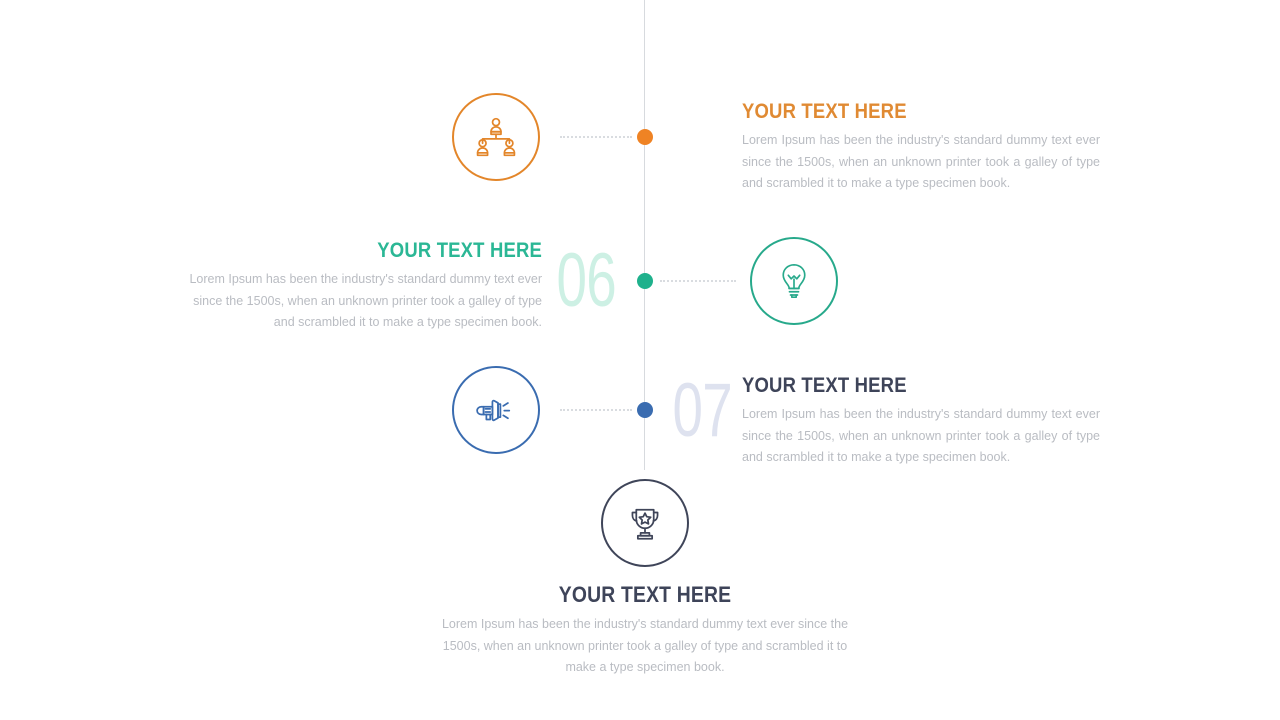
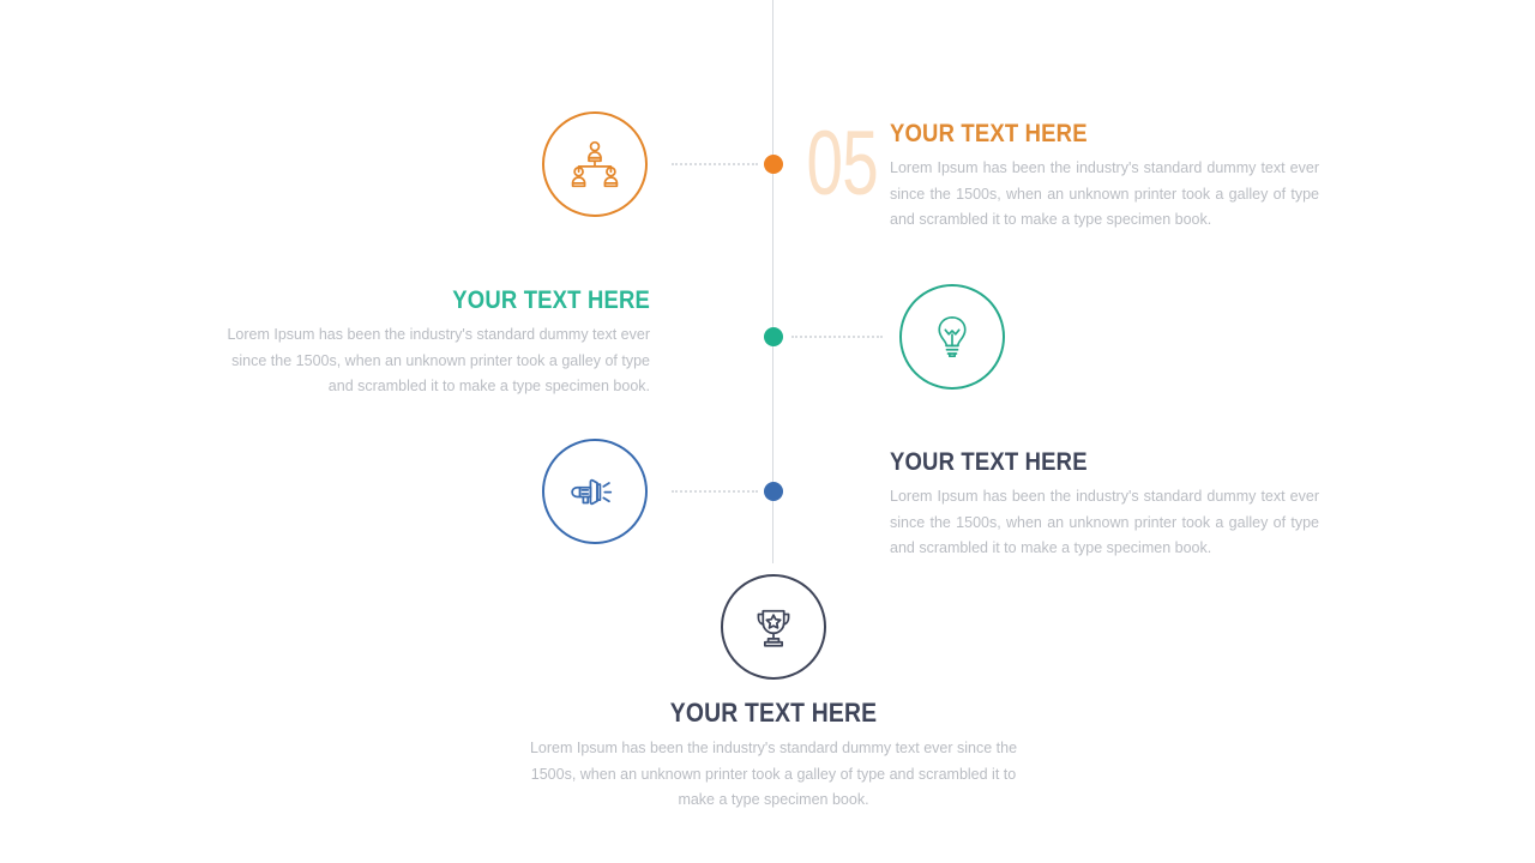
+ 05
  YOUR TEXT HERE
  Lorem Ipsum has been the industry's standard dummy text ever since the 1500s, when an unknown printer took a galley of type and scrambled it to make a type specimen book.
  YOUR TEXT HERE
  Lorem Ipsum has been the industry's standard dummy text ever since the 1500s, when an unknown printer took a galley of type and scrambled it to make a type specimen book.
- 06
- 07
  YOUR TEXT HERE
  Lorem Ipsum has been the industry's standard dummy text ever since the 1500s, when an unknown printer took a galley of type and scrambled it to make a type specimen book.
  YOUR TEXT HERE
  Lorem Ipsum has been the industry's standard dummy text ever since the 1500s, when an unknown printer took a galley of type and scrambled it to make a type specimen book.
